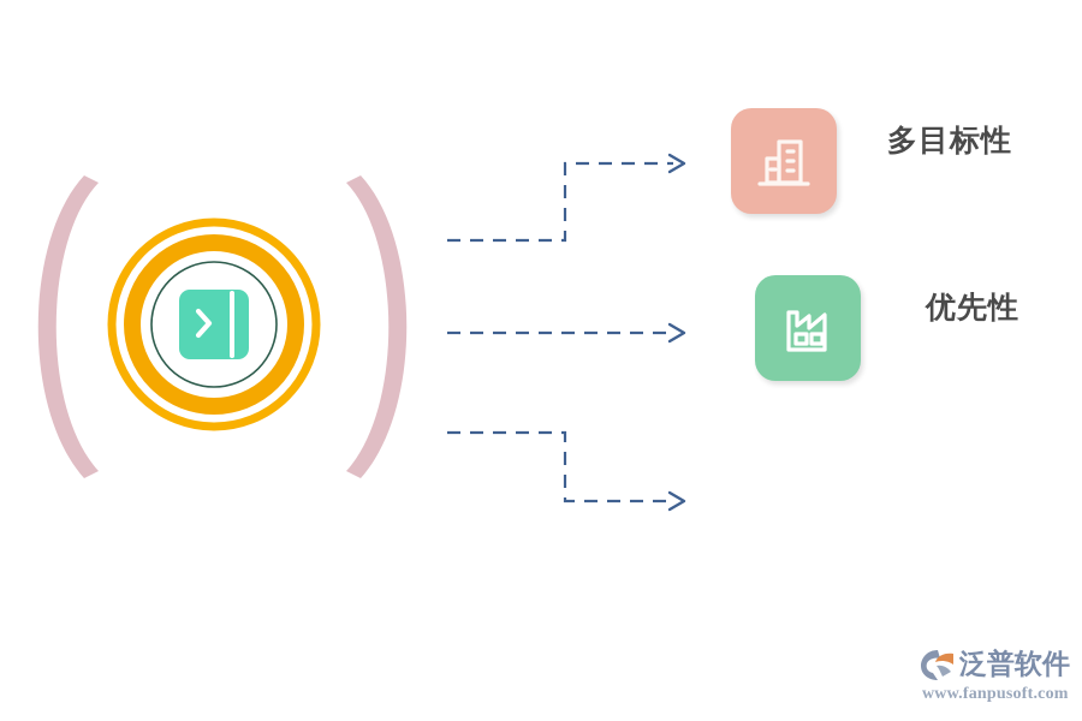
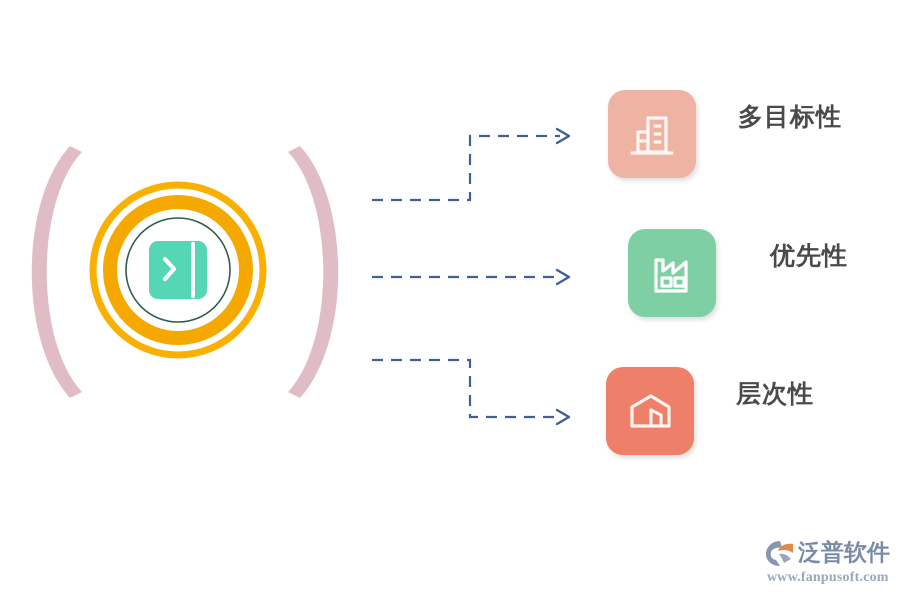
  多目标性
  优先性
+ 层次性
  泛普软件
  www.fanpusoft.com
